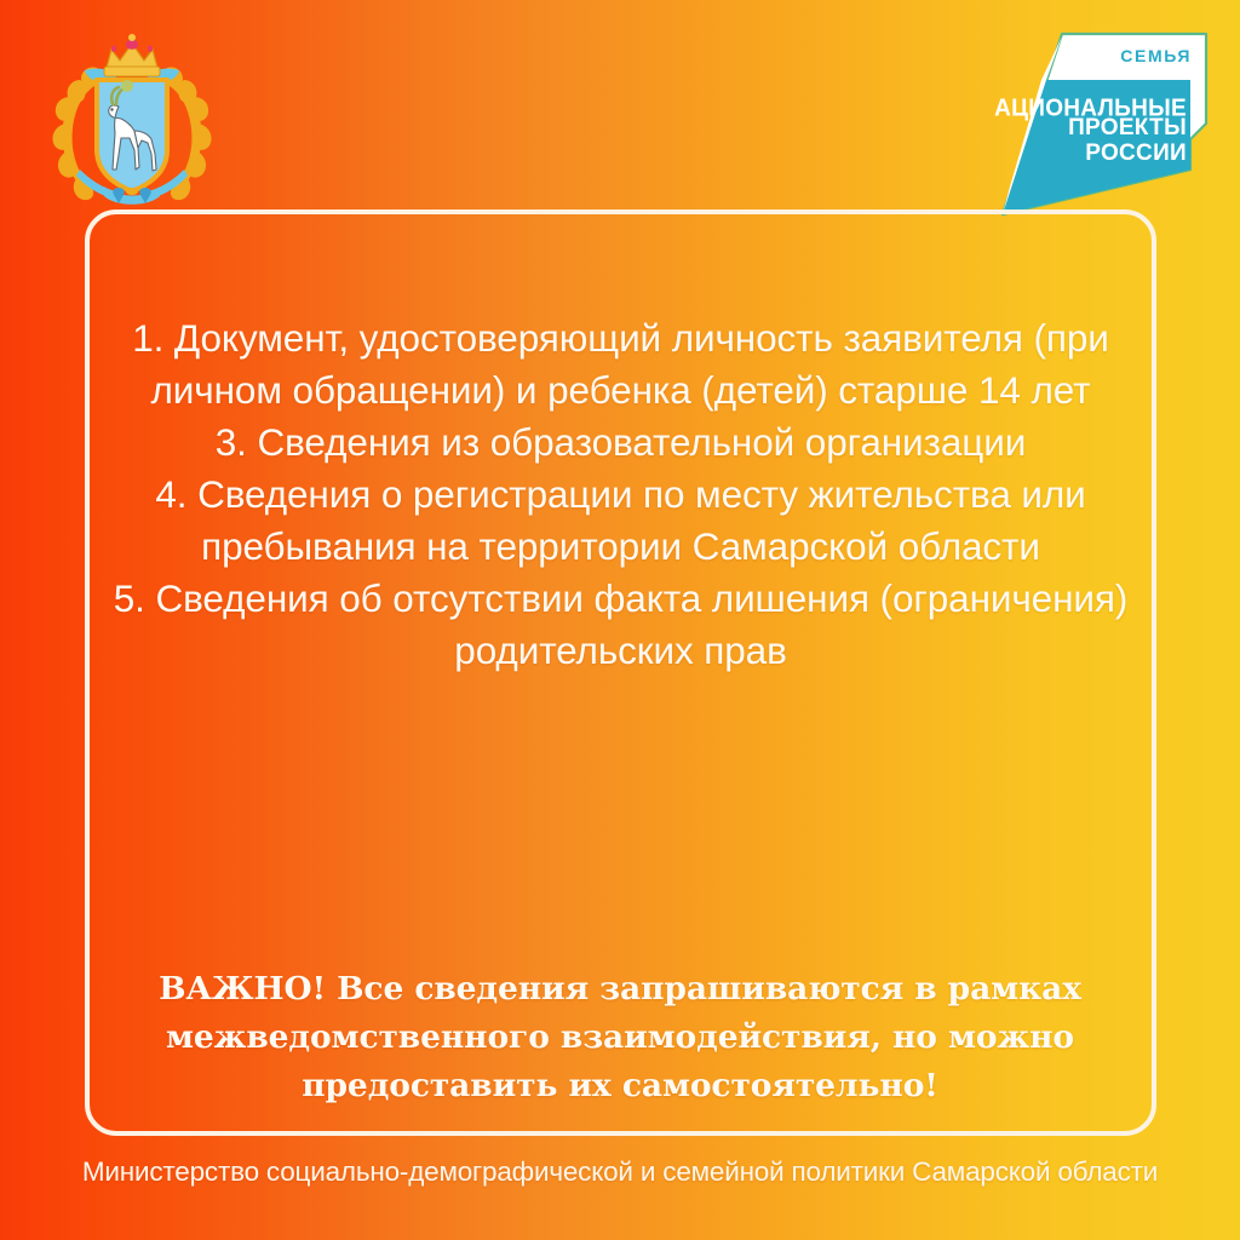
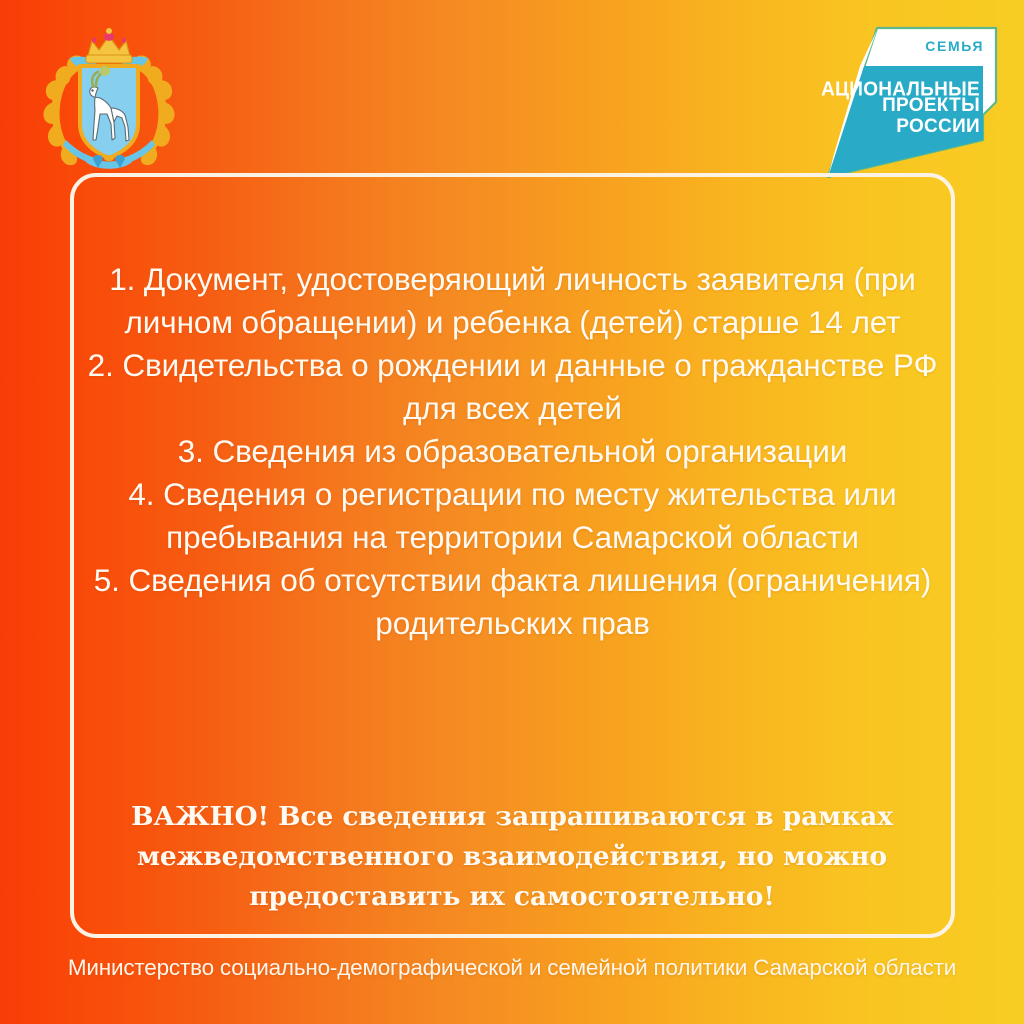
  СЕМЬЯ
  АЦИОНАЛЬНЫЕ
  ПРОЕКТЫ
  РОССИИ
  1. Документ, удостоверяющий личность заявителя (при личном обращении) и ребенка (детей) старше 14 лет
+ 2. Свидетельства о рождении и данные о гражданстве РФ для всех детей
  3. Сведения из образовательной организации
  4. Сведения о регистрации по месту жительства или пребывания на территории Самарской области
  5. Сведения об отсутствии факта лишения (ограничения) родительских прав
  ВАЖНО! Все сведения запрашиваются в рамках межведомственного взаимодействия, но можно предоставить их самостоятельно!
  Министерство социально-демографической и семейной политики Самарской области
